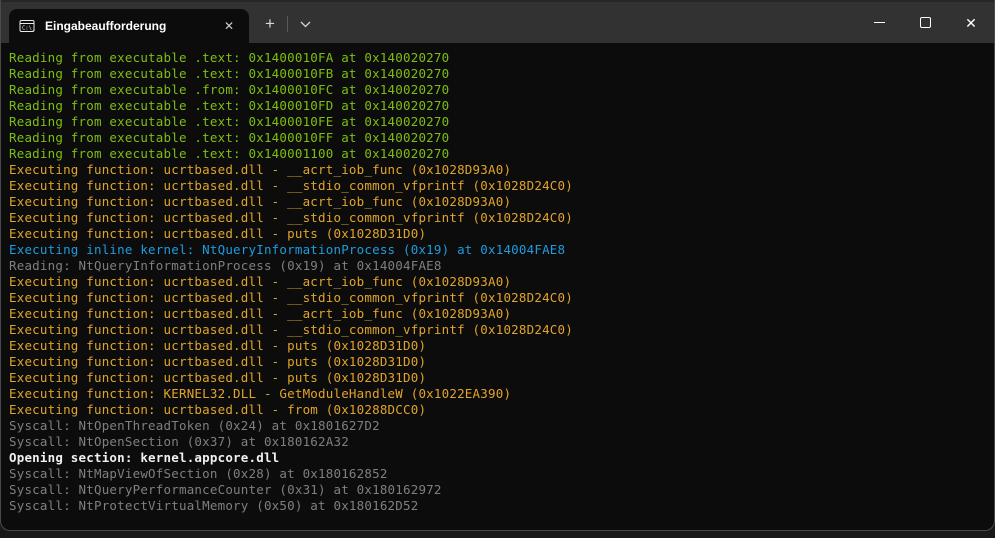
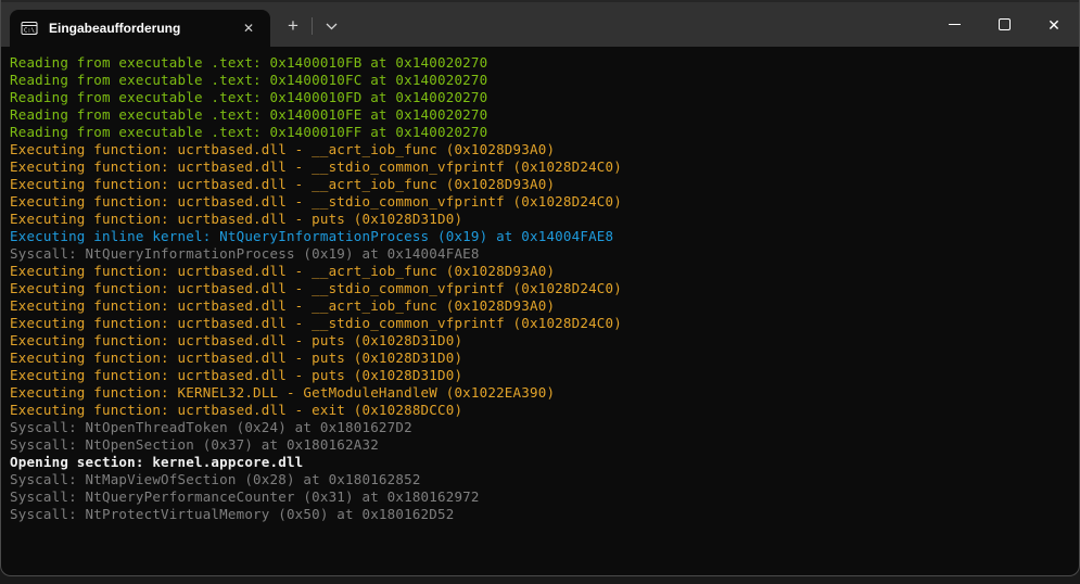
  Eingabeaufforderung
  ✕
  +
  ✕
- Reading from executable .text: 0x1400010FA at 0x140020270
  Reading from executable .text: 0x1400010FB at 0x140020270
- Reading from executable .from: 0x1400010FC at 0x140020270
+ Reading from executable .text: 0x1400010FC at 0x140020270
  Reading from executable .text: 0x1400010FD at 0x140020270
  Reading from executable .text: 0x1400010FE at 0x140020270
  Reading from executable .text: 0x1400010FF at 0x140020270
- Reading from executable .text: 0x140001100 at 0x140020270
  Executing function: ucrtbased.dll - __acrt_iob_func (0x1028D93A0)
  Executing function: ucrtbased.dll - __stdio_common_vfprintf (0x1028D24C0)
  Executing function: ucrtbased.dll - __acrt_iob_func (0x1028D93A0)
  Executing function: ucrtbased.dll - __stdio_common_vfprintf (0x1028D24C0)
  Executing function: ucrtbased.dll - puts (0x1028D31D0)
  Executing inline kernel: NtQueryInformationProcess (0x19) at 0x14004FAE8
- Reading: NtQueryInformationProcess (0x19) at 0x14004FAE8
+ Syscall: NtQueryInformationProcess (0x19) at 0x14004FAE8
  Executing function: ucrtbased.dll - __acrt_iob_func (0x1028D93A0)
  Executing function: ucrtbased.dll - __stdio_common_vfprintf (0x1028D24C0)
  Executing function: ucrtbased.dll - __acrt_iob_func (0x1028D93A0)
  Executing function: ucrtbased.dll - __stdio_common_vfprintf (0x1028D24C0)
  Executing function: ucrtbased.dll - puts (0x1028D31D0)
  Executing function: ucrtbased.dll - puts (0x1028D31D0)
  Executing function: ucrtbased.dll - puts (0x1028D31D0)
  Executing function: KERNEL32.DLL - GetModuleHandleW (0x1022EA390)
- Executing function: ucrtbased.dll - from (0x10288DCC0)
+ Executing function: ucrtbased.dll - exit (0x10288DCC0)
  Syscall: NtOpenThreadToken (0x24) at 0x1801627D2
  Syscall: NtOpenSection (0x37) at 0x180162A32
  Opening section: kernel.appcore.dll
  Syscall: NtMapViewOfSection (0x28) at 0x180162852
  Syscall: NtQueryPerformanceCounter (0x31) at 0x180162972
  Syscall: NtProtectVirtualMemory (0x50) at 0x180162D52
